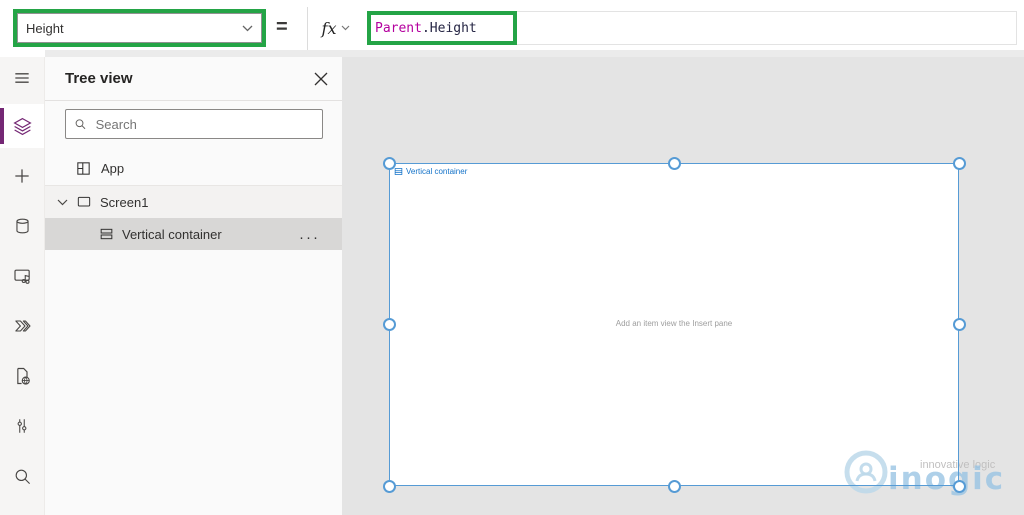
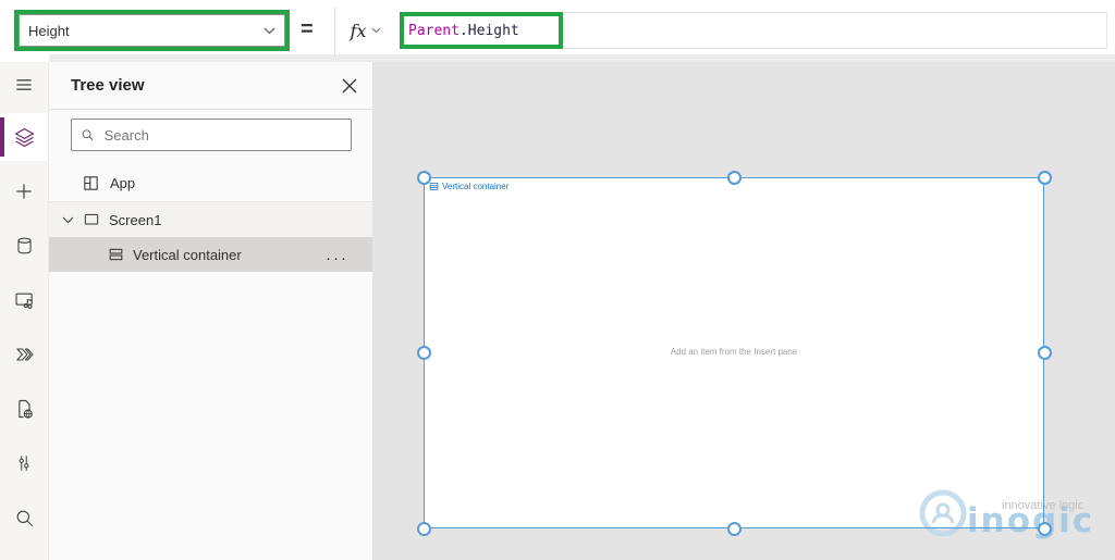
  Height
  =
  fx
  Parent
  .Height
  Tree view
  Search
  App
  Screen1
  Vertical container
  ···
  innovative logic
  inogic
- Add an item view the Insert pane
+ Add an item from the Insert pane
  Vertical container
